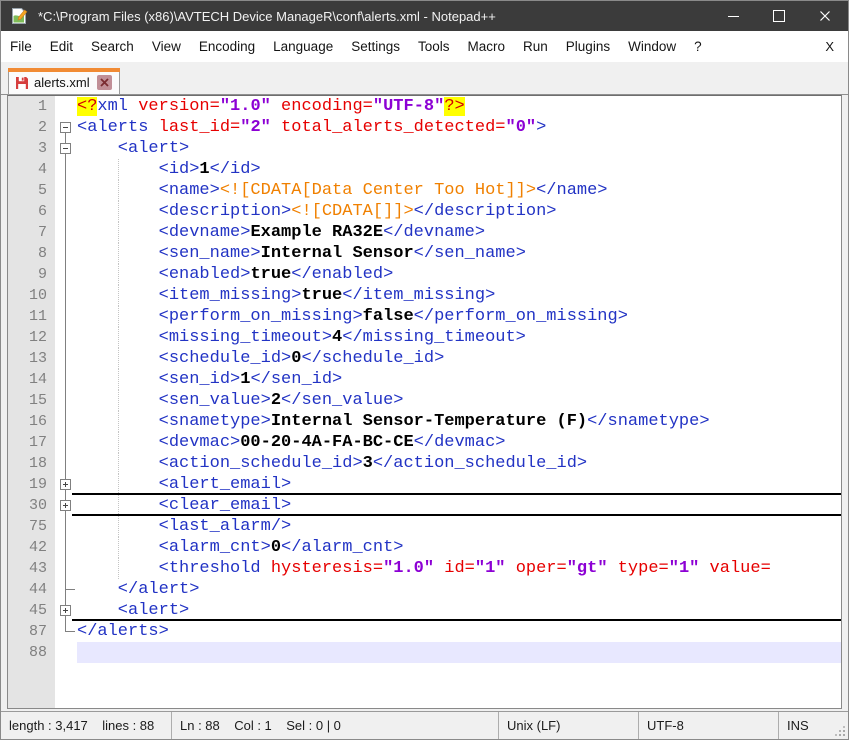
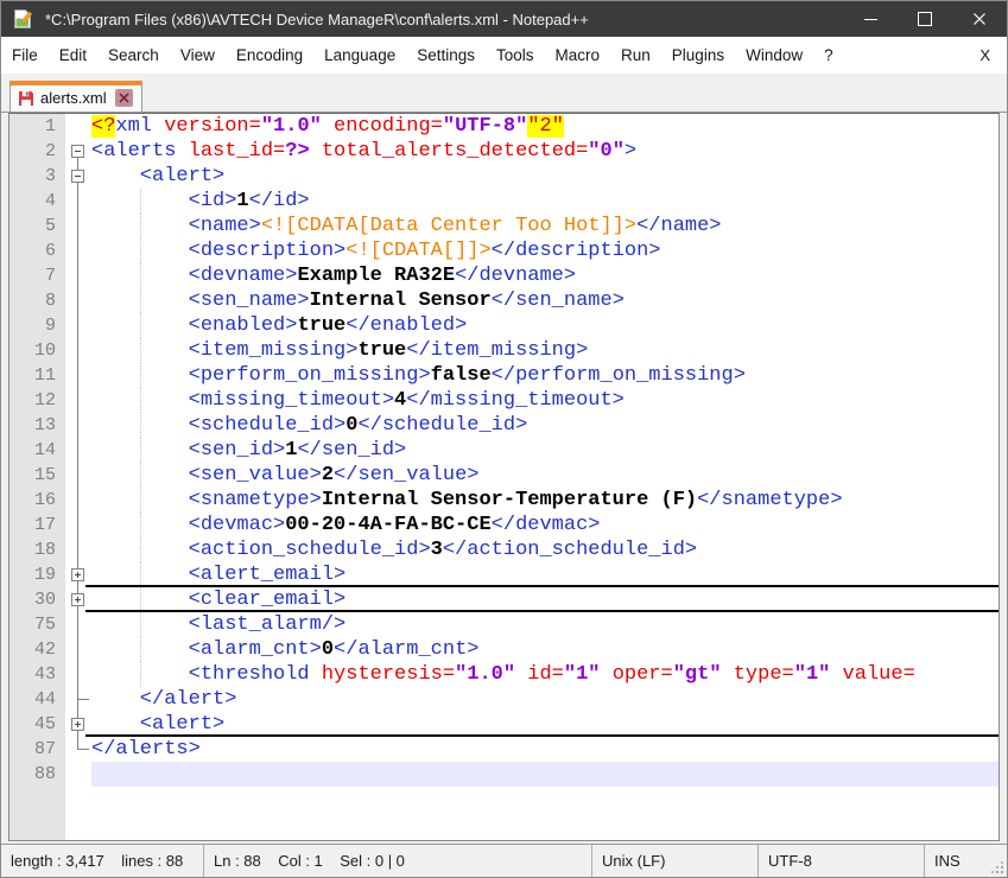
  *C:\Program Files (x86)\AVTECH Device ManageR\conf\alerts.xml - Notepad++
  File
  Edit
  Search
  View
  Encoding
  Language
  Settings
  Tools
  Macro
  Run
  Plugins
  Window
  ?
  X
  alerts.xml
  1
- <?xml version="1.0" encoding="UTF-8"?>
+ <?xml version="1.0" encoding="UTF-8""2"
  2
- <alerts last_id="2" total_alerts_detected="0">
+ <alerts last_id=?> total_alerts_detected="0">
  3
  <alert>
  4
  <id>1</id>
  5
  <name><![CDATA[Data Center Too Hot]]></name>
  6
  <description><![CDATA[]]></description>
  7
  <devname>Example RA32E</devname>
  8
  <sen_name>Internal Sensor</sen_name>
  9
  <enabled>true</enabled>
  10
  <item_missing>true</item_missing>
  11
  <perform_on_missing>false</perform_on_missing>
  12
  <missing_timeout>4</missing_timeout>
  13
  <schedule_id>0</schedule_id>
  14
  <sen_id>1</sen_id>
  15
  <sen_value>2</sen_value>
  16
  <snametype>Internal Sensor-Temperature (F)</snametype>
  17
  <devmac>00-20-4A-FA-BC-CE</devmac>
  18
  <action_schedule_id>3</action_schedule_id>
  19
  <alert_email>
  30
  <clear_email>
  75
  <last_alarm/>
  42
  <alarm_cnt>0</alarm_cnt>
  43
  <threshold hysteresis="1.0" id="1" oper="gt" type="1" value=
  44
  </alert>
  45
  <alert>
  87
  </alerts>
  88
  length : 3,417 lines : 88
  Ln : 88 Col : 1 Sel : 0 | 0
  Unix (LF)
  UTF-8
  INS
